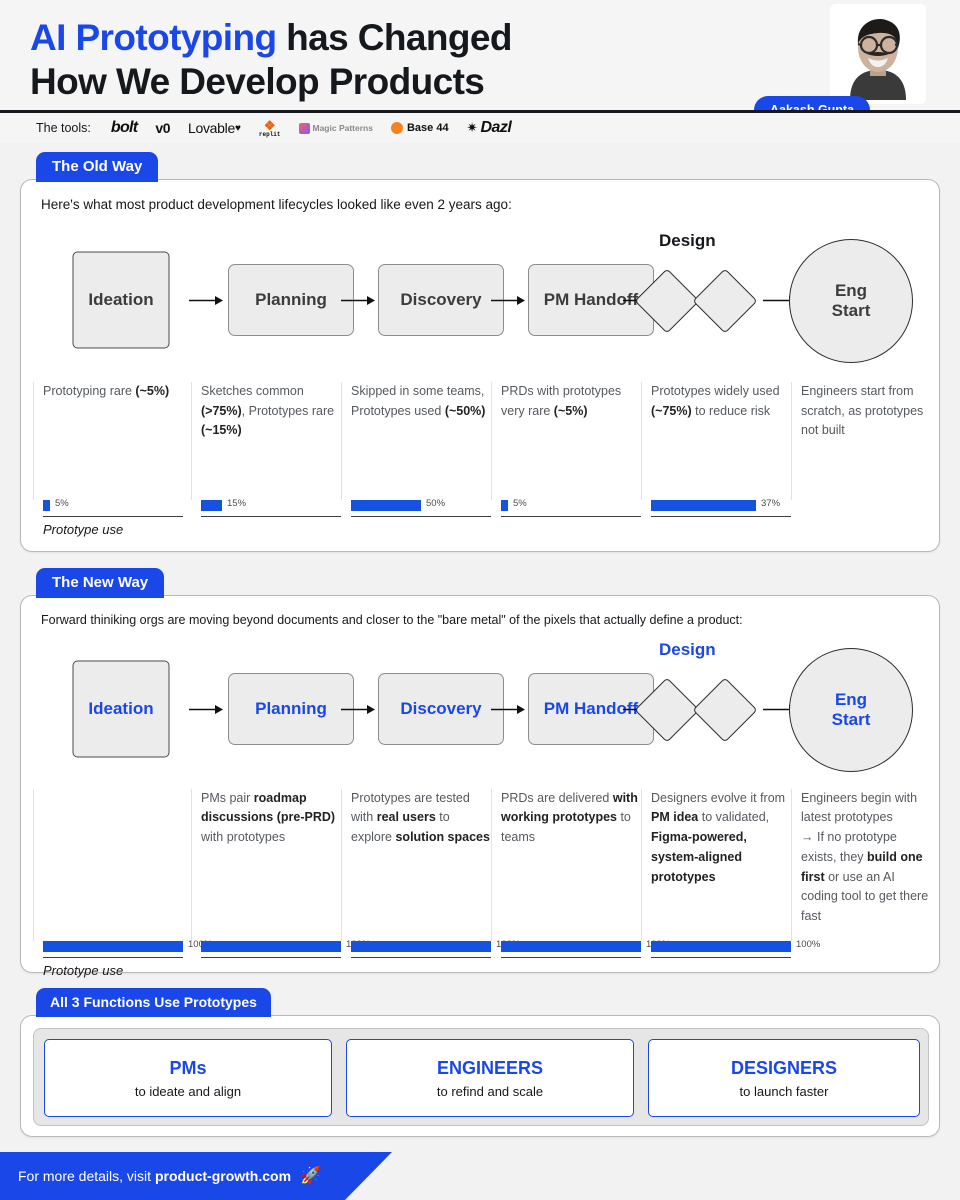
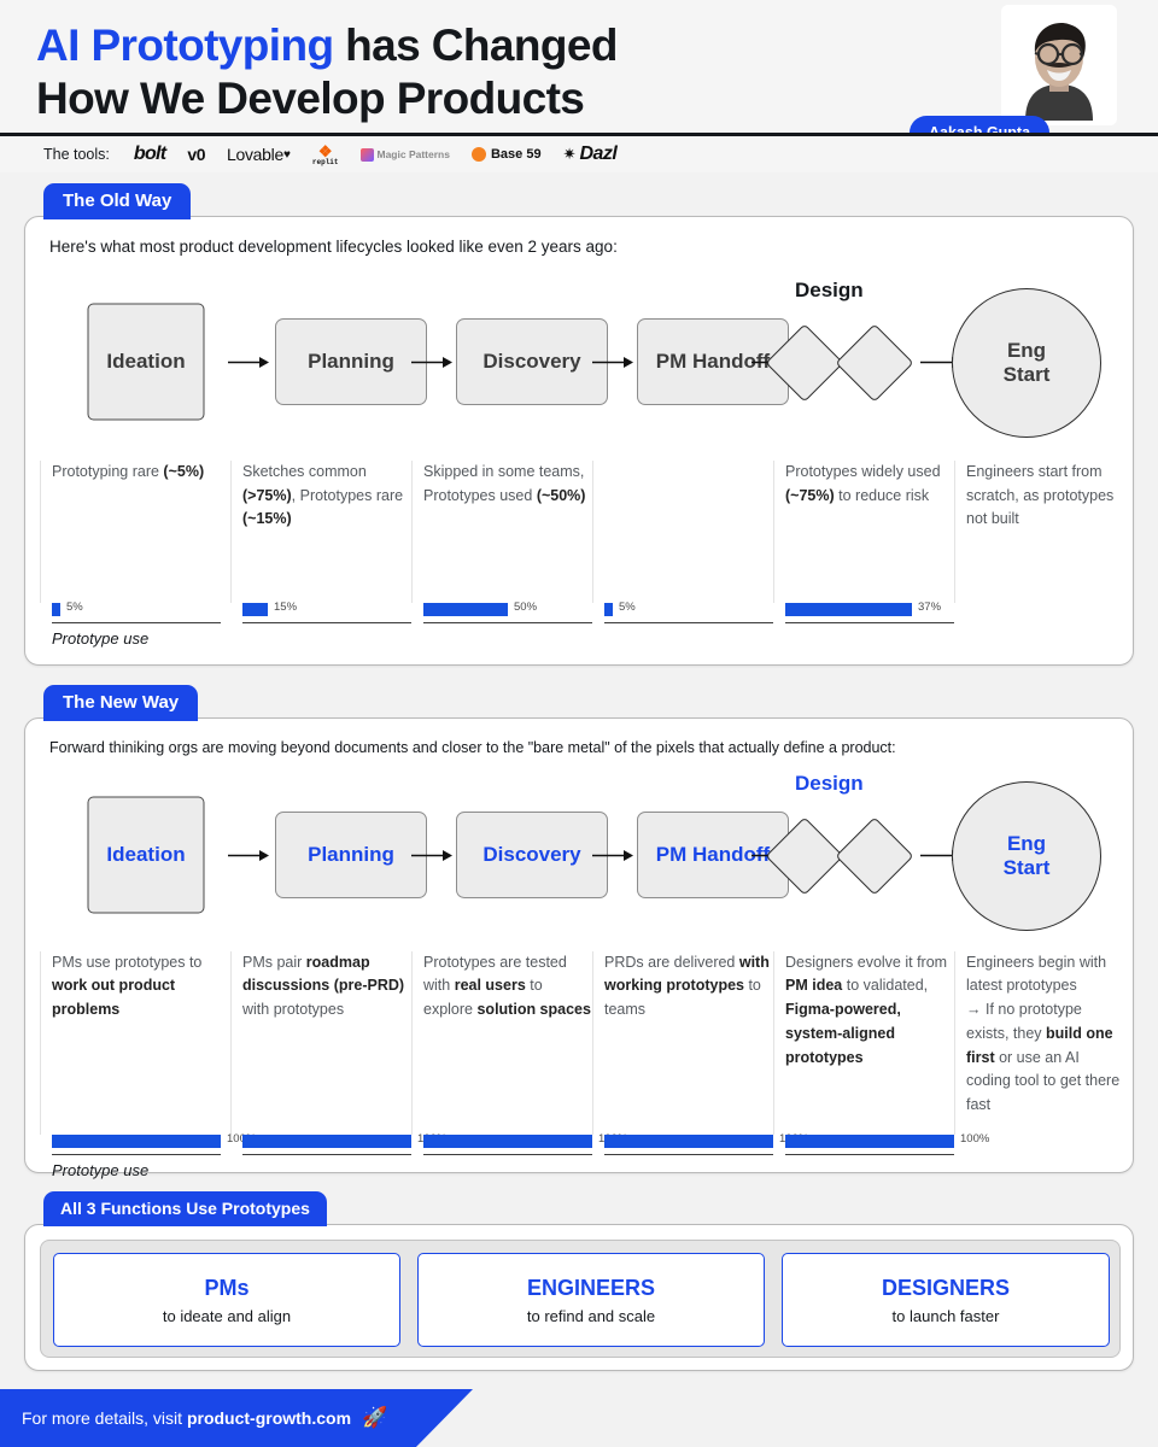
  AI Prototyping has Changed
  How We Develop Products
  The tools:
  bolt
  v0
  Lovable
  ♥
  ❖
  Magic Patterns
- Base 44
+ Base 59
  ✷
  Dazl
  The Old Way
  Here's what most product development lifecycles looked like even 2 years ago:
  Ideation
  Planning
  Discovery
  PM Hando
  Design
  Eng
  Start
  Prototyping rare (~5%)
  Sketches common (>75%), Prototypes rare (~15%)
  Skipped in some teams, Prototypes used (~50%)
- PRDs with prototypes very rare (~5%)
  Prototypes widely used (~75%) to reduce risk
  Engineers start from scratch, as prototypes not built
  5%
  15%
  50%
  5%
  37%
  Prototype use
  The New Way
  Forward thiniking orgs are moving beyond documents and closer to the "bare metal" of the pixels that actually define a product:
  Ideation
  Planning
  Discovery
  PM Hando
  Design
  Eng
  Start
+ PMs use prototypes to work out product problems
  PMs pair roadmap discussions (pre-PRD) with prototypes
  Prototypes are tested with real users to explore solution spaces
  PRDs are delivered with working prototypes to teams
  Designers evolve it from PM idea to validated, Figma-powered, system-aligned prototypes
  Engineers begin with latest prototypes
  → If no prototype exists, they build one first or use an AI coding tool to get there fast
  100%
  Prototype use
  All 3 Functions Use Prototypes
  PMs
  to ideate and align
  ENGINEERS
  to refind and scale
  DESIGNERS
  to launch faster
  For more details, visit product-growth.com
  🚀
